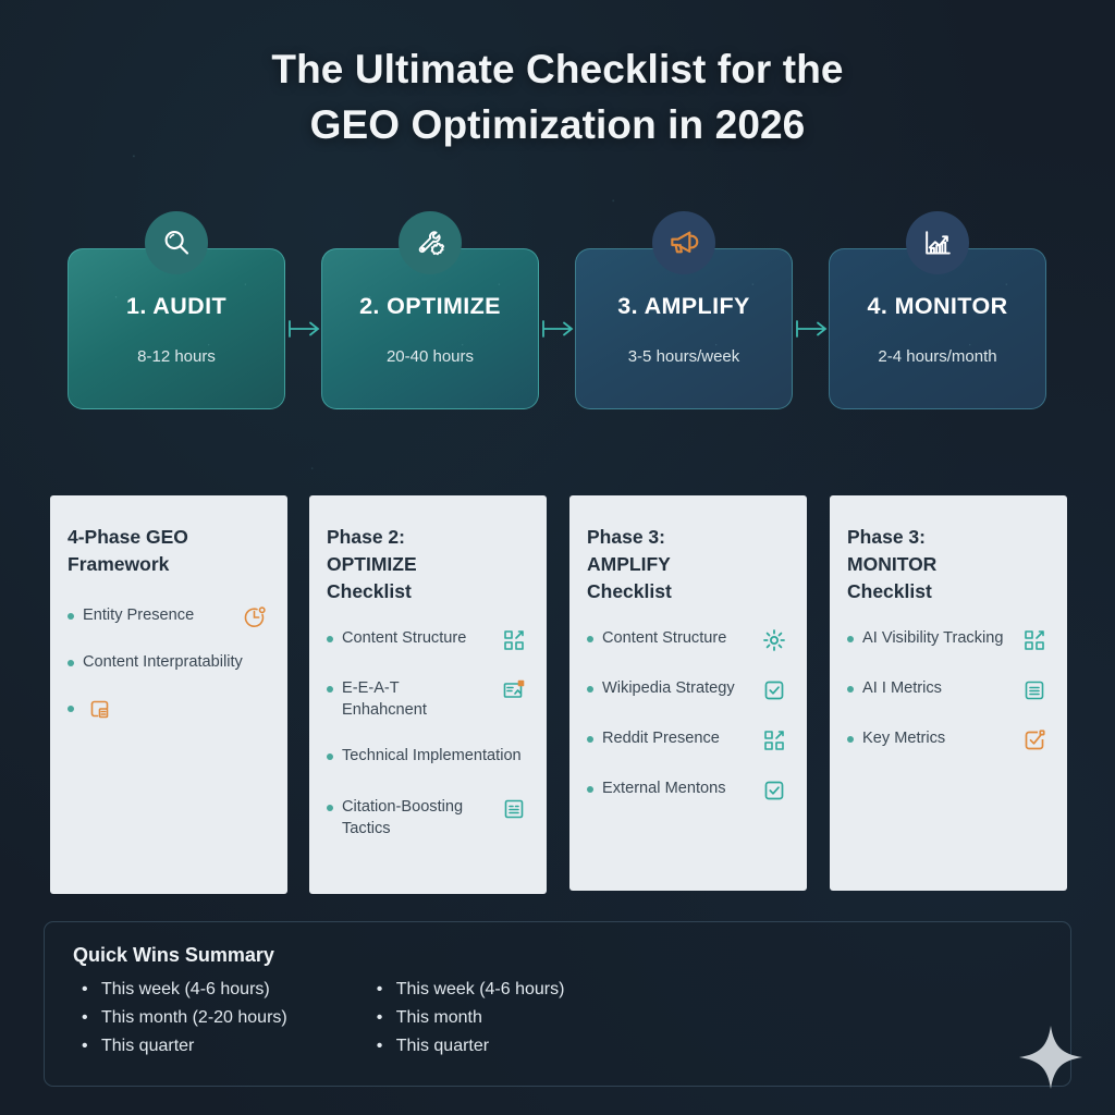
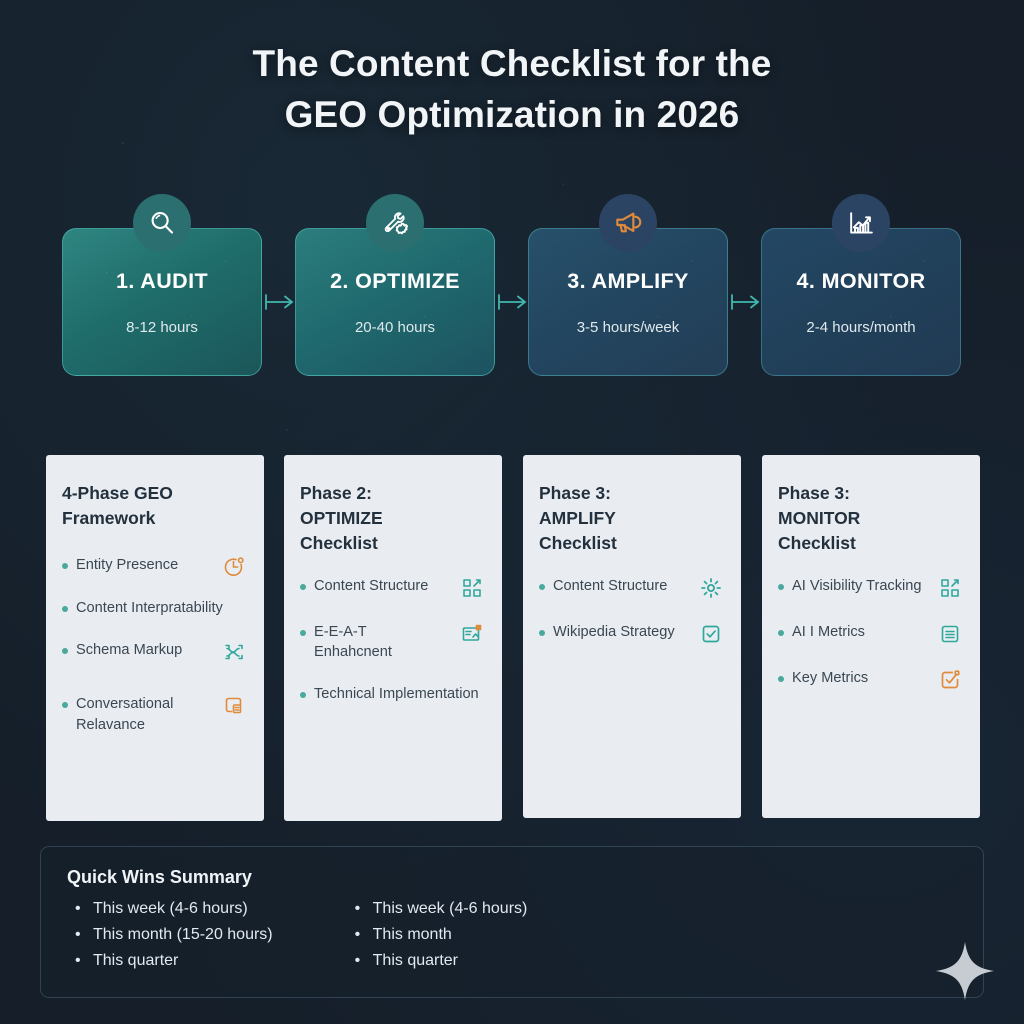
- The Ultimate Checklist for the
+ The Content Checklist for the
  GEO Optimization in 2026
  4-Phase GEO
  Framework
  Entity Presence
  Content Interpratability
+ Schema Markup
+ Conversational
+ Relavance
  Phase 2:
  OPTIMIZE
  Checklist
  Content Structure
  E-E-A-T
  Enhahcnent
  Technical Implementation
- Citation-Boosting
- Tactics
  Phase 3:
  AMPLIFY
  Checklist
  Content Structure
  Wikipedia Strategy
- Reddit Presence
- External Mentons
  Phase 3:
  MONITOR
  Checklist
  AI Visibility Tracking
  AI I Metrics
  Key Metrics
  Quick Wins Summary
  This week (4-6 hours)
- This month (2-20 hours)
+ This month (15-20 hours)
  This quarter
  This week (4-6 hours)
  This month
  This quarter
